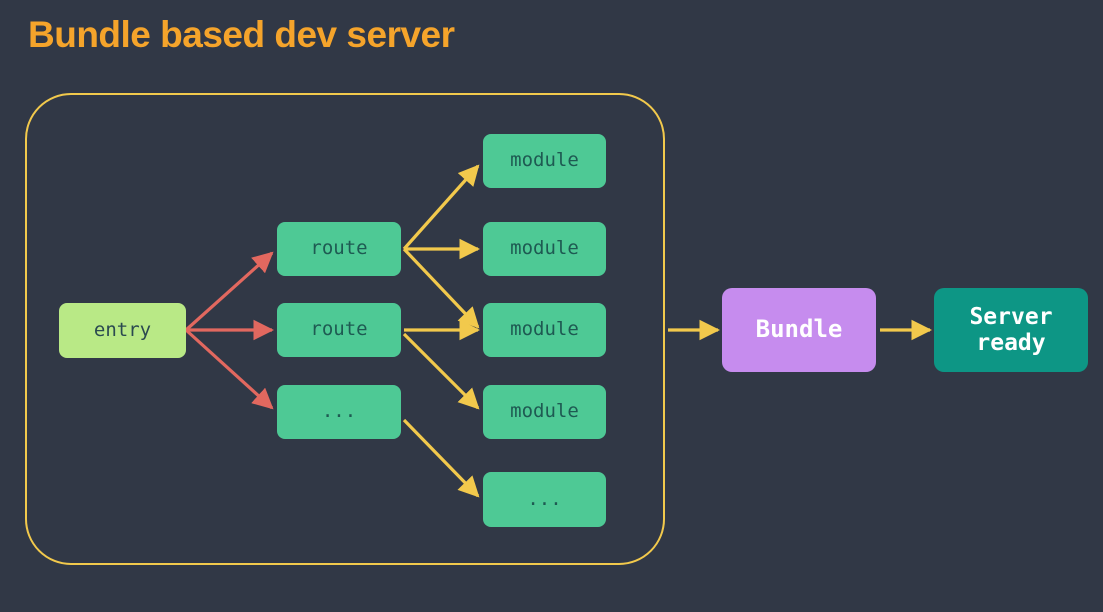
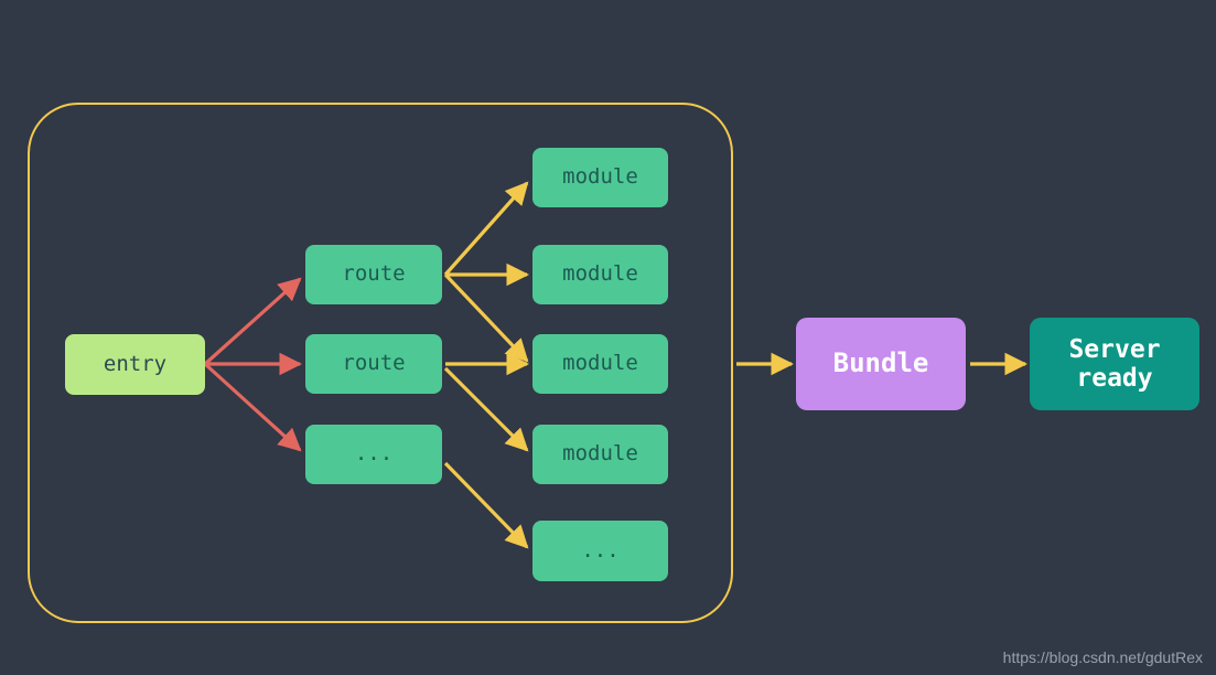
- Bundle based dev server
  entry
  route
  route
  ...
  module
  module
  module
  module
  ...
  Bundle
  Server
  ready
+ https://blog.csdn.net/gdutRex
